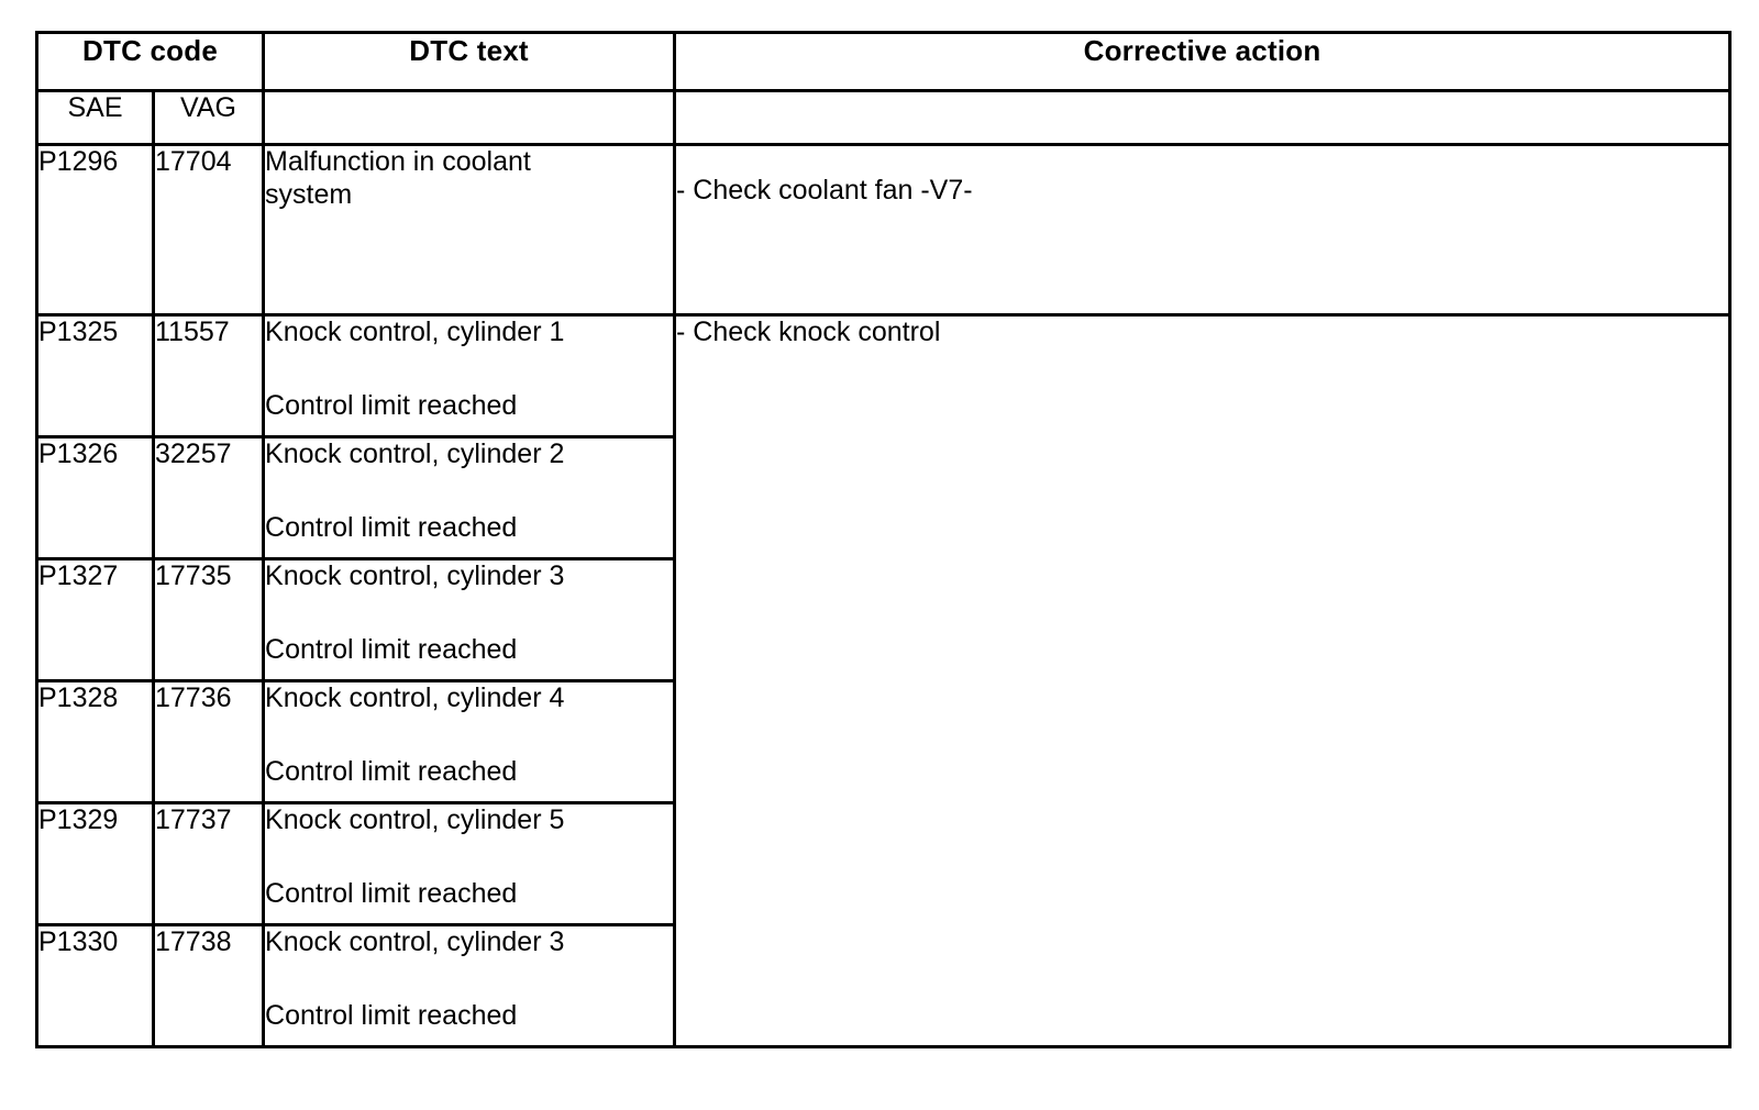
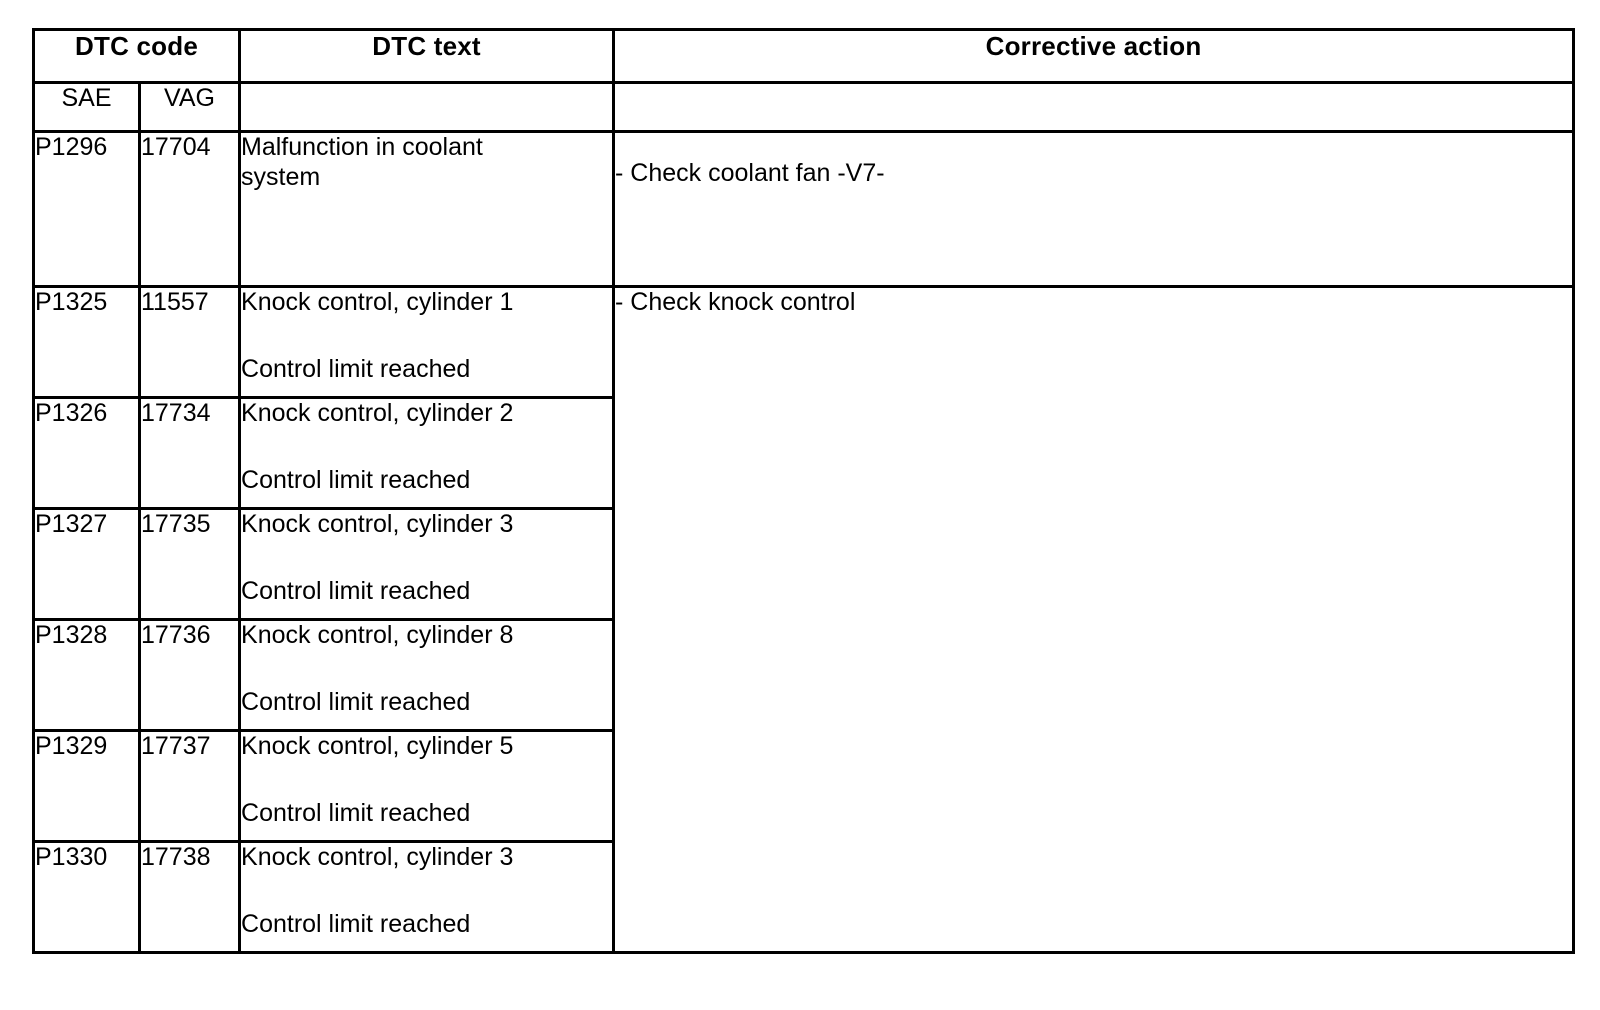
  DTC code	DTC text	Corrective action
  SAE	VAG
  P1296	17704	Malfunction in coolant system	- Check coolant fan -V7-
  P1325	11557	Knock control, cylinder 1 Control limit reached	- Check knock control
- P1326	32257	Knock control, cylinder 2 Control limit reached
+ P1326	17734	Knock control, cylinder 2 Control limit reached
  P1327	17735	Knock control, cylinder 3 Control limit reached
- P1328	17736	Knock control, cylinder 4 Control limit reached
+ P1328	17736	Knock control, cylinder 8 Control limit reached
  P1329	17737	Knock control, cylinder 5 Control limit reached
  P1330	17738	Knock control, cylinder 3 Control limit reached
